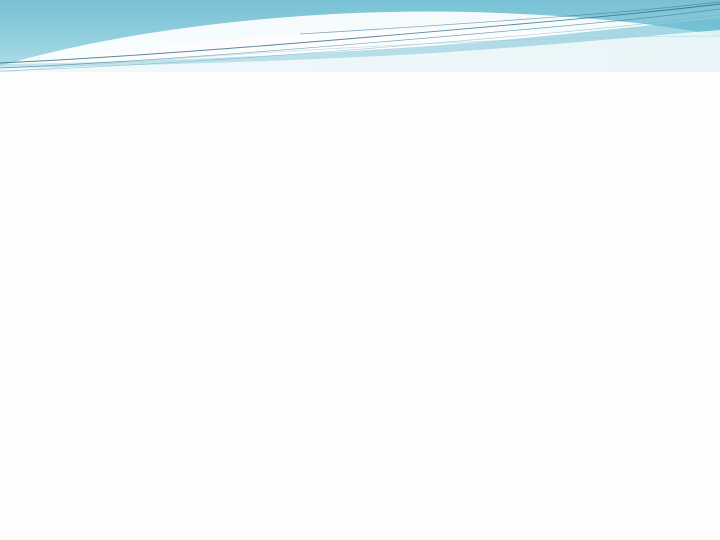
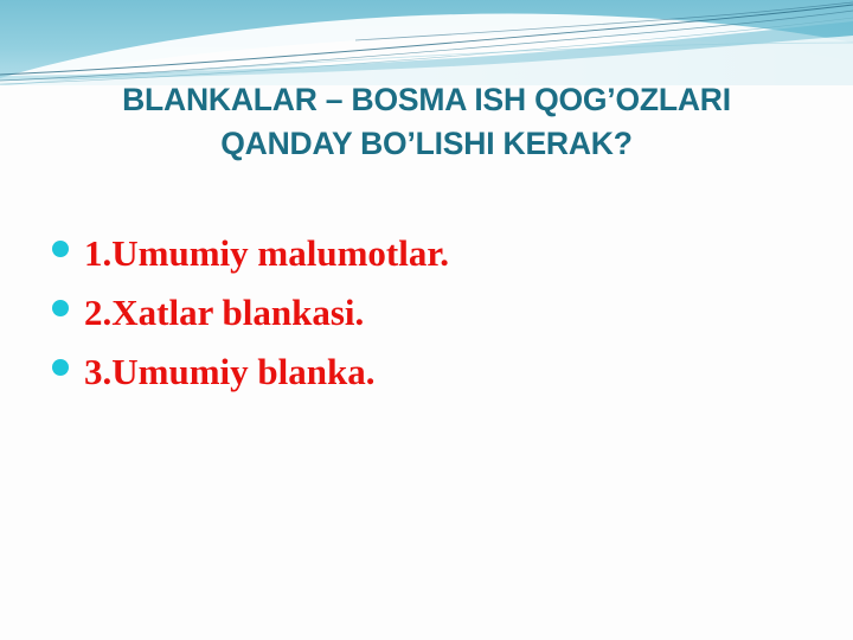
+ BLANKALAR – BOSMA ISH QOG’OZLARI
+ QANDAY BO’LISHI KERAK?
+ 1.Umumiy malumotlar.
+ 2.Xatlar blankasi.
+ 3.Umumiy blanka.
